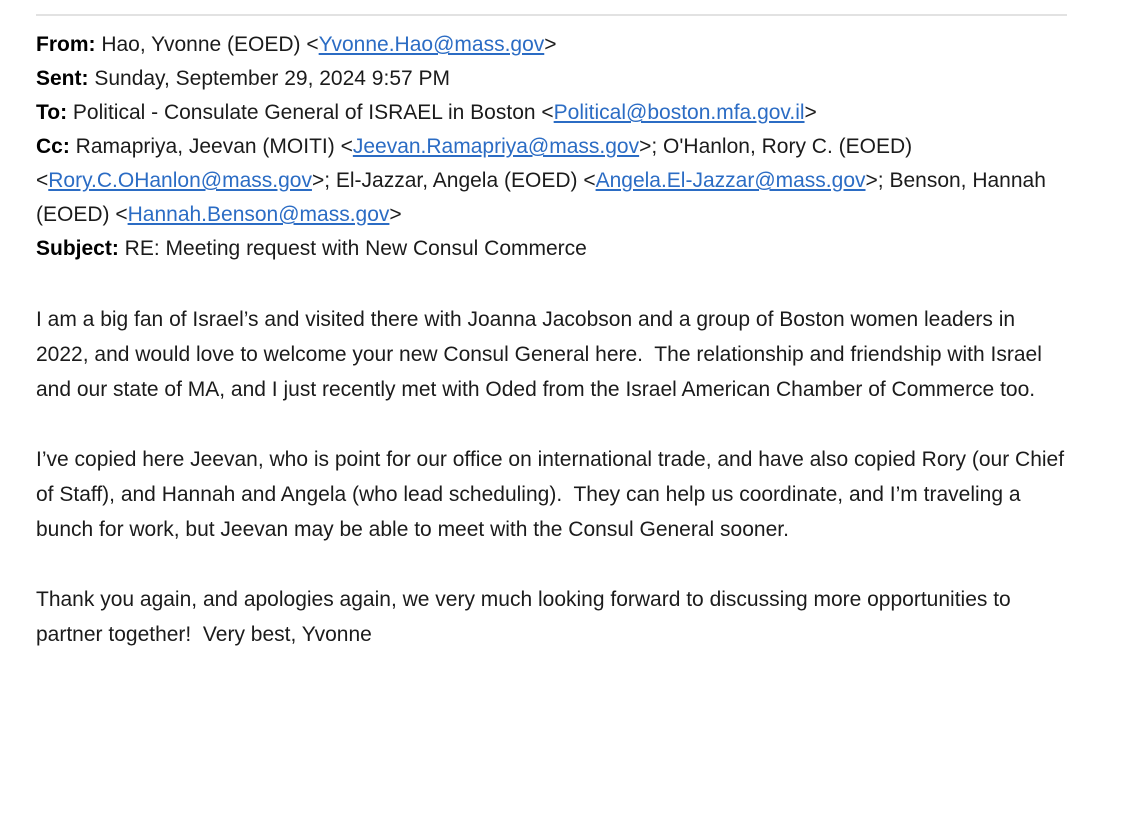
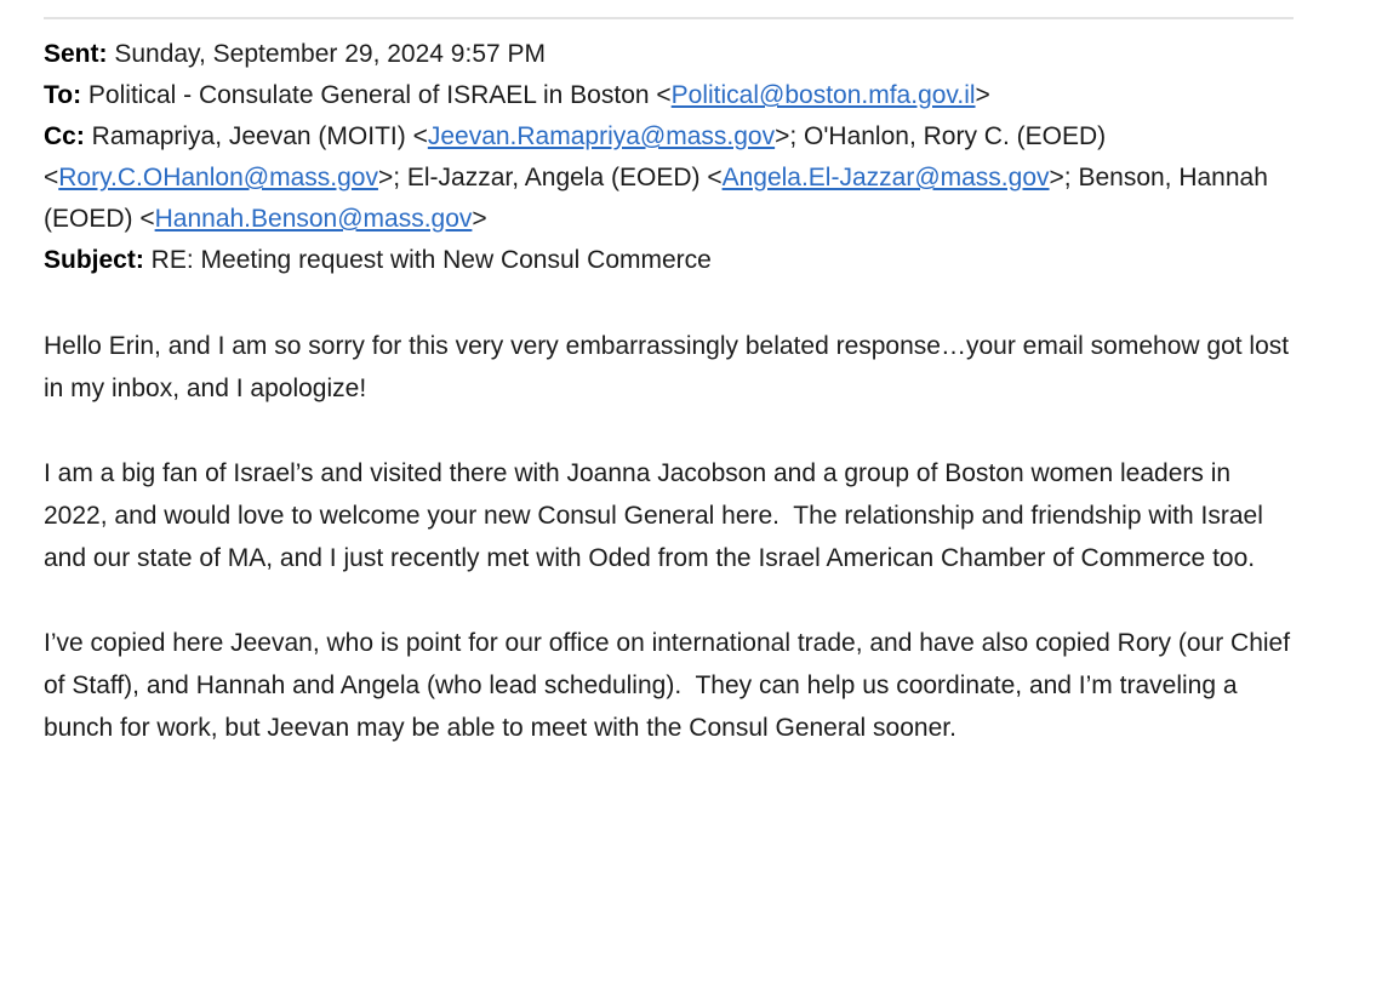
- From: Hao, Yvonne (EOED) <Yvonne.Hao@mass.gov>
  Sent: Sunday, September 29, 2024 9:57 PM
  To: Political - Consulate General of ISRAEL in Boston <Political@boston.mfa.gov.il>
  Cc: Ramapriya, Jeevan (MOITI) <Jeevan.Ramapriya@mass.gov>; O'Hanlon, Rory C. (EOED) <Rory.C.OHanlon@mass.gov>; El-Jazzar, Angela (EOED) <Angela.El-Jazzar@mass.gov>; Benson, Hannah (EOED) <Hannah.Benson@mass.gov>
  Subject: RE: Meeting request with New Consul Commerce
+ Hello Erin, and I am so sorry for this very very embarrassingly belated response…your email somehow got lost in my inbox, and I apologize!
  I am a big fan of Israel’s and visited there with Joanna Jacobson and a group of Boston women leaders in 2022, and would love to welcome your new Consul General here. The relationship and friendship with Israel and our state of MA, and I just recently met with Oded from the Israel American Chamber of Commerce too.
  I’ve copied here Jeevan, who is point for our office on international trade, and have also copied Rory (our Chief of Staff), and Hannah and Angela (who lead scheduling). They can help us coordinate, and I’m traveling a bunch for work, but Jeevan may be able to meet with the Consul General sooner.
- Thank you again, and apologies again, we very much looking forward to discussing more opportunities to partner together! Very best, Yvonne
